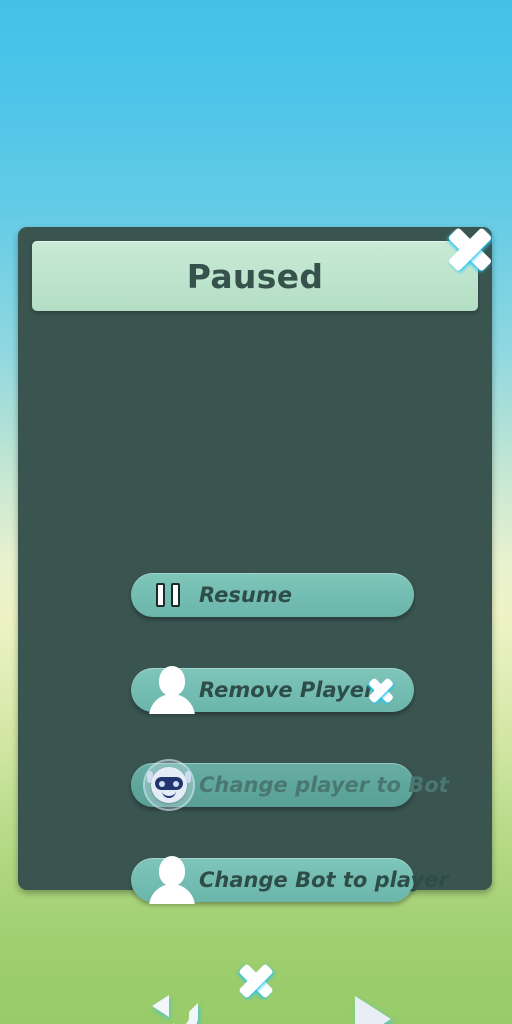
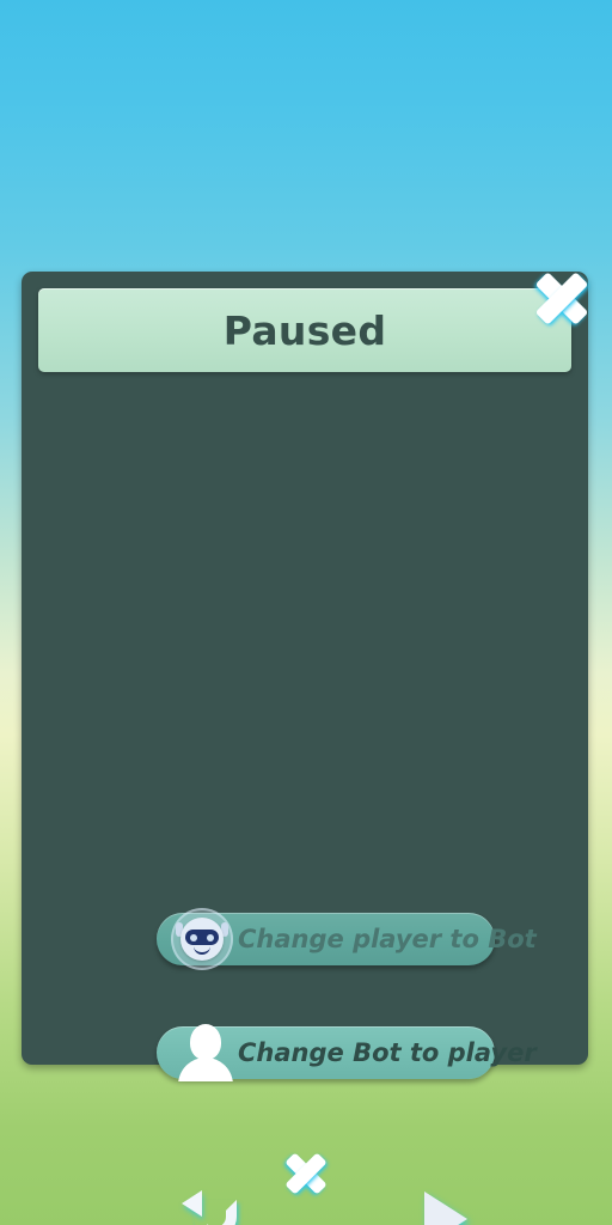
  Paused
- Resume
- Remove Player
  Change player to Bot
  Change Bot to player
